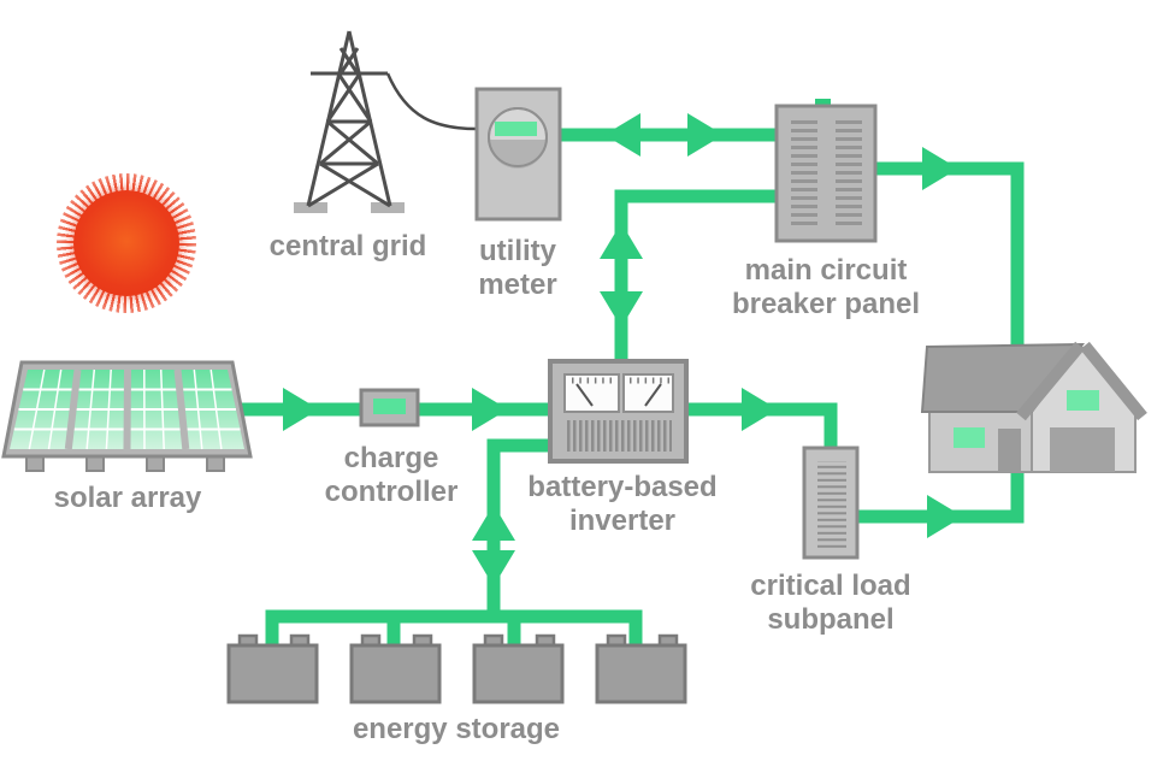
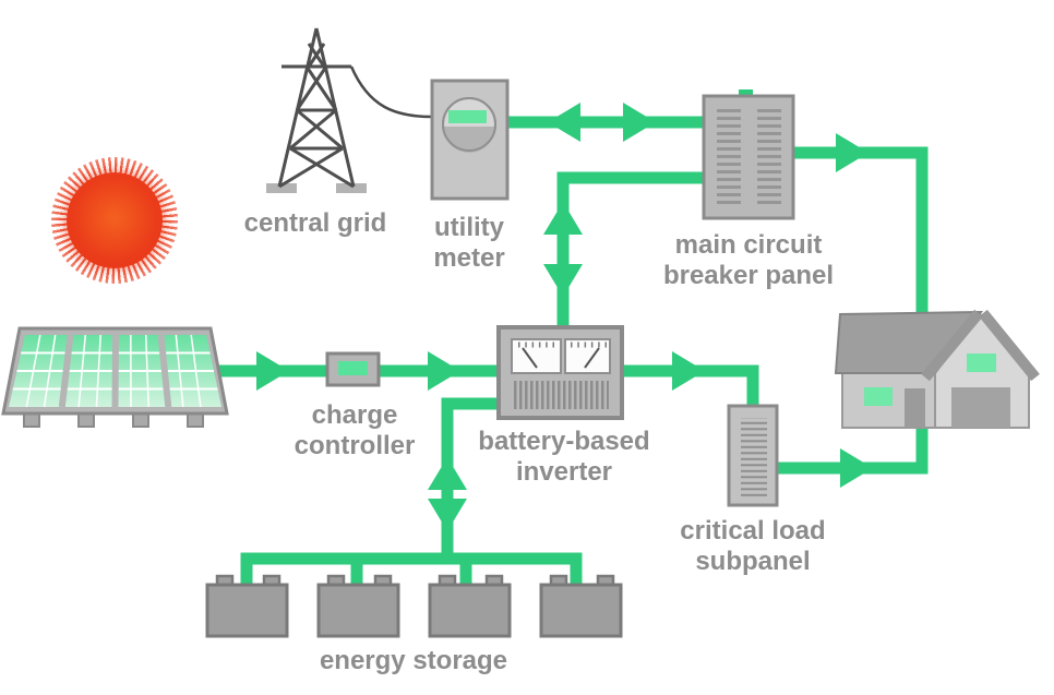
  central grid
  utility
  meter
  main circuit
  breaker panel
- solar array
  charge
  controller
  battery-based
  inverter
  critical load
  subpanel
  energy storage
